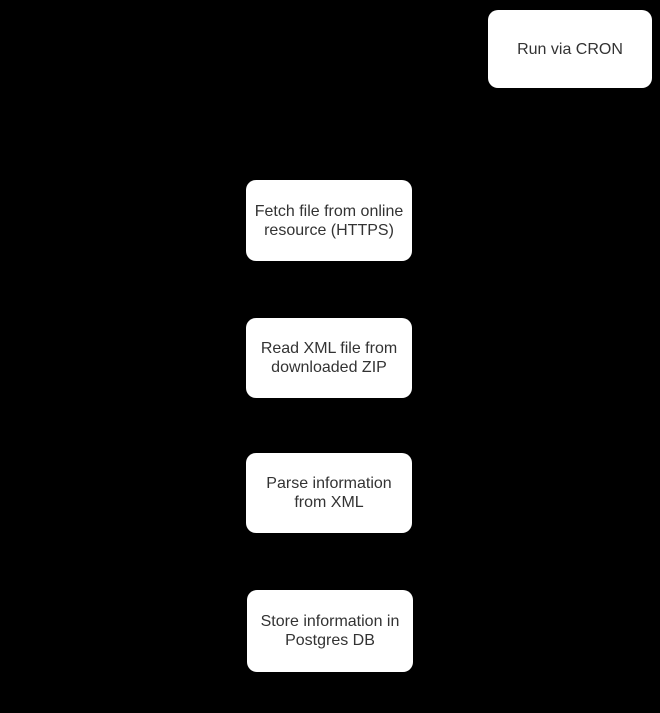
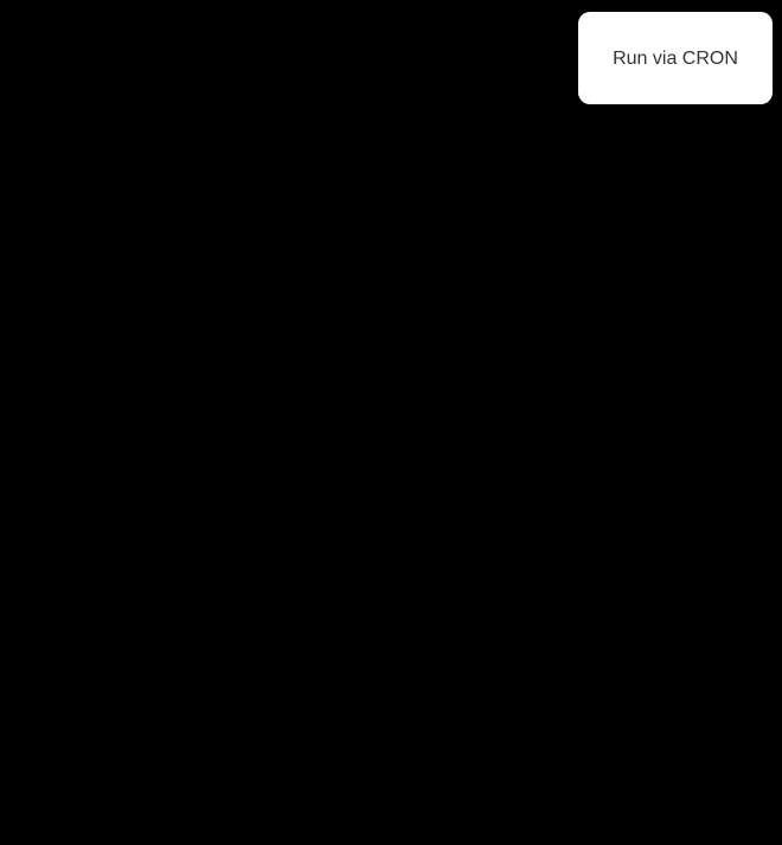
  Run via CRON
- Fetch file from online resource (HTTPS)
- Read XML file from downloaded ZIP
- Parse information from XML
- Store information in Postgres DB
